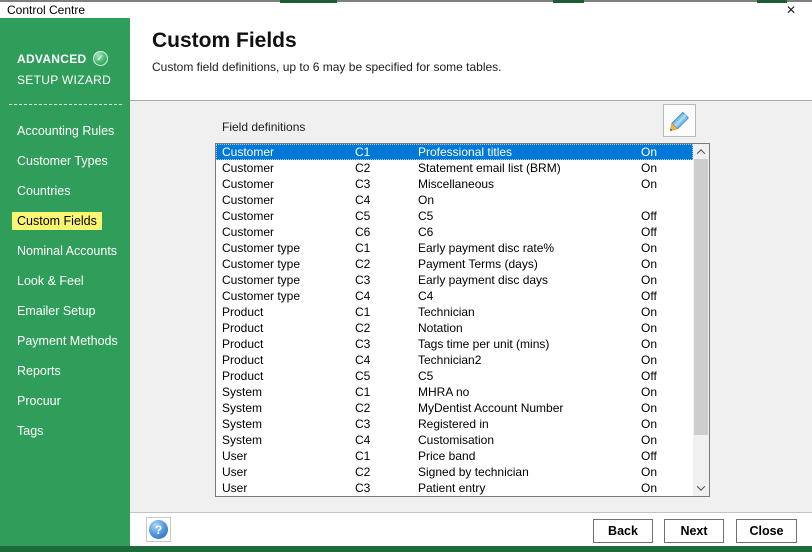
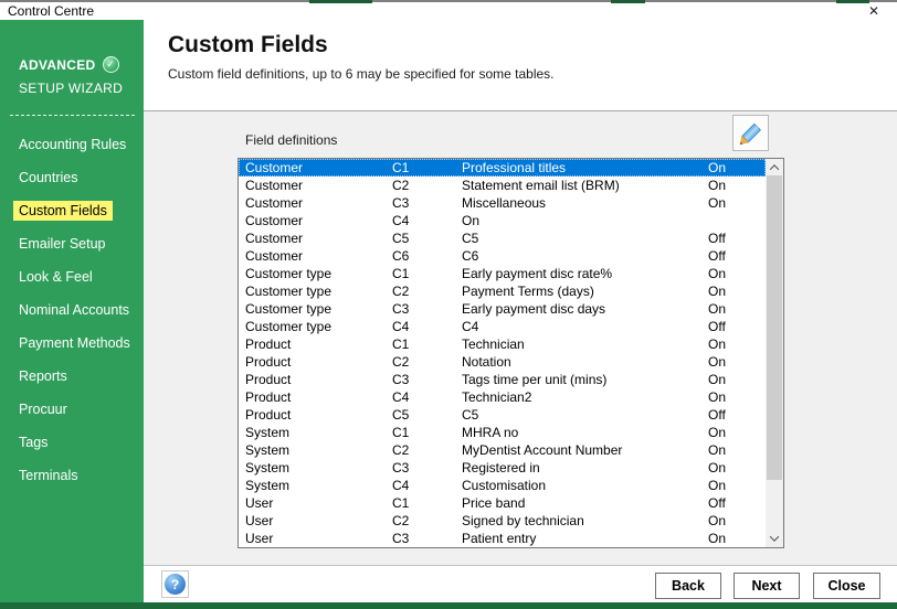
  Control Centre
  ✕
  ADVANCED
  ✓
  SETUP WIZARD
  Accounting Rules
- Customer Types
  Countries
  Custom Fields
- Nominal Accounts
+ Emailer Setup
  Look & Feel
- Emailer Setup
+ Nominal Accounts
  Payment Methods
  Reports
  Procuur
  Tags
+ Terminals
  Custom Fields
  Custom field definitions, up to 6 may be specified for some tables.
  Field definitions
  Customer
  C1
  Professional titles
  On
  Customer
  C2
  Statement email list (BRM)
  On
  Customer
  C3
  Miscellaneous
  On
  Customer
  C4
  On
  Customer
  C5
  C5
  Off
  Customer
  C6
  C6
  Off
  Customer type
  C1
  Early payment disc rate%
  On
  Customer type
  C2
  Payment Terms (days)
  On
  Customer type
  C3
  Early payment disc days
  On
  Customer type
  C4
  C4
  Off
  Product
  C1
  Technician
  On
  Product
  C2
  Notation
  On
  Product
  C3
  Tags time per unit (mins)
  On
  Product
  C4
  Technician2
  On
  Product
  C5
  C5
  Off
  System
  C1
  MHRA no
  On
  System
  C2
  MyDentist Account Number
  On
  System
  C3
  Registered in
  On
  System
  C4
  Customisation
  On
  User
  C1
  Price band
  Off
  User
  C2
  Signed by technician
  On
  User
  C3
  Patient entry
  On
  ?
  Back
  Next
  Close
